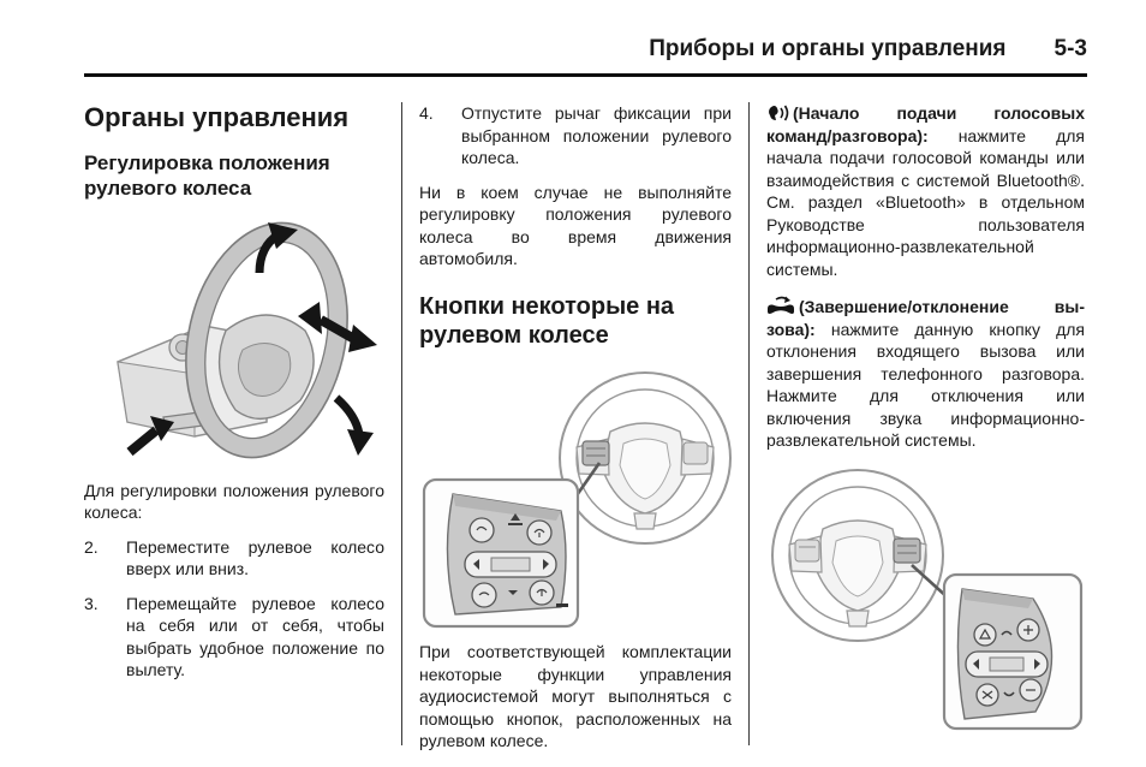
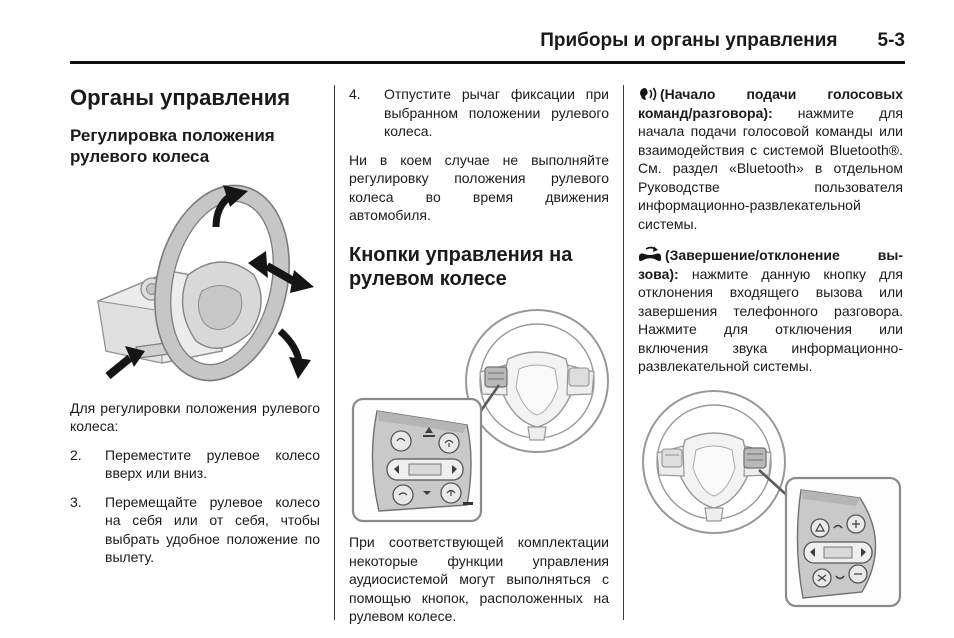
  Приборы и органы управления
  5-3
  Органы управления
  Регулировка положения рулевого колеса
  Для регулировки положения руле­вого колеса:
  2.
  Переместите рулевое колесо вверх или вниз.
  3.
  Перемещайте рулевое ко­лесо на себя или от себя, чтобы выбрать удобное положение по вылету.
  4.
  Отпустите рычаг фиксации при выбранном положении рулевого колеса.
  Ни в коем случае не выполняйте регулировку положения руле­вого колеса во время движения автомобиля.
- Кнопки некоторые на рулевом колесе
+ Кнопки управления на рулевом колесе
  При соответствующей комплек­тации некоторые функции управ­ления аудиосистемой могут вы­полняться с помощью кнопок, расположенных на рулевом колесе.
  (Начало подачи голосовых команд/разговора): нажмите для начала подачи голосовой команды или взаимодействия с системой Bluetooth®. См. раздел «Bluetooth» в отдельном Руководстве пользо­вателя информационно-развлекательной системы.
  (Завершение/отклонение вы­ова): нажмите данную кнопку для отклонения входящего вызова или завершения телефонного раз­говора. Нажмите для отключения или включения звука информаци­онно-развлекательной системы.
